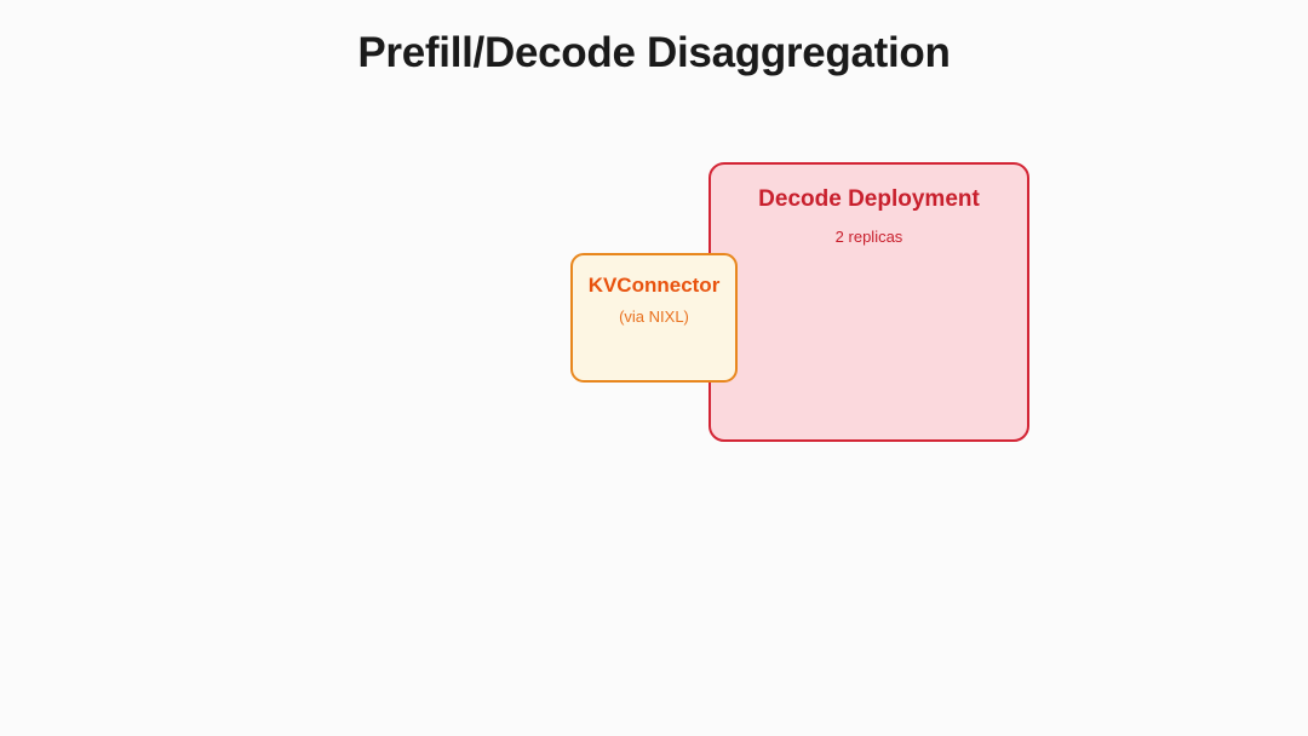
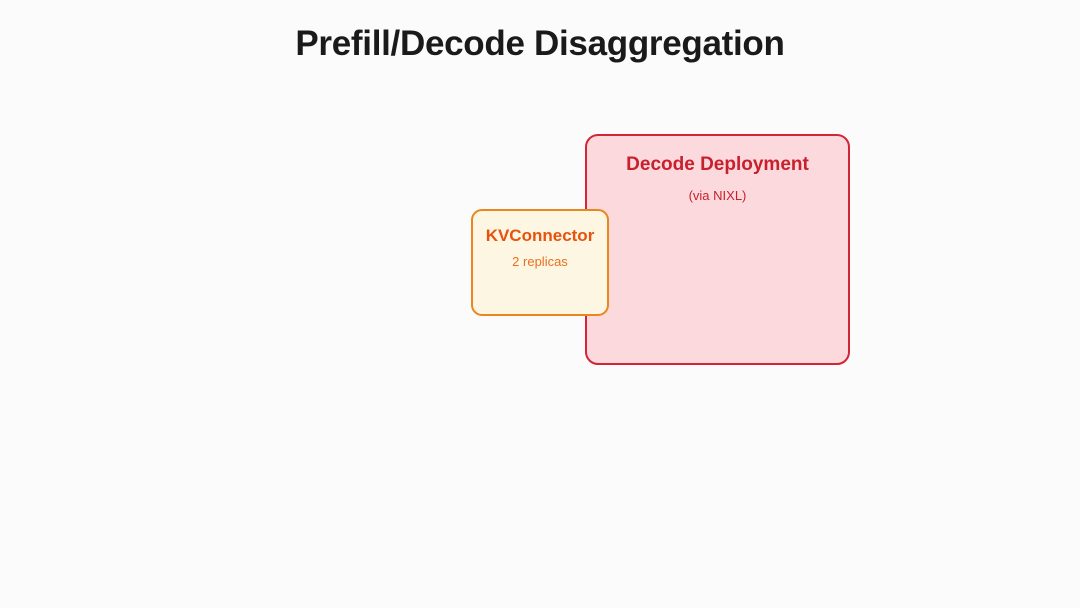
  Prefill/Decode Disaggregation
  Decode Deployment
- 2 replicas
+ (via NIXL)
  KVConnector
- (via NIXL)
+ 2 replicas
